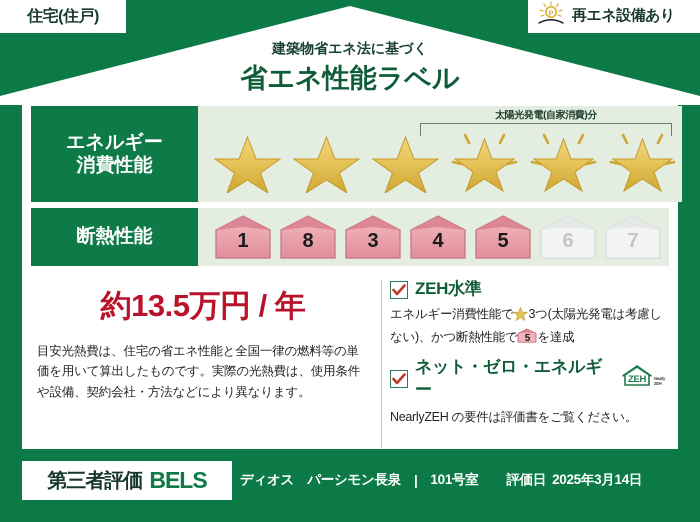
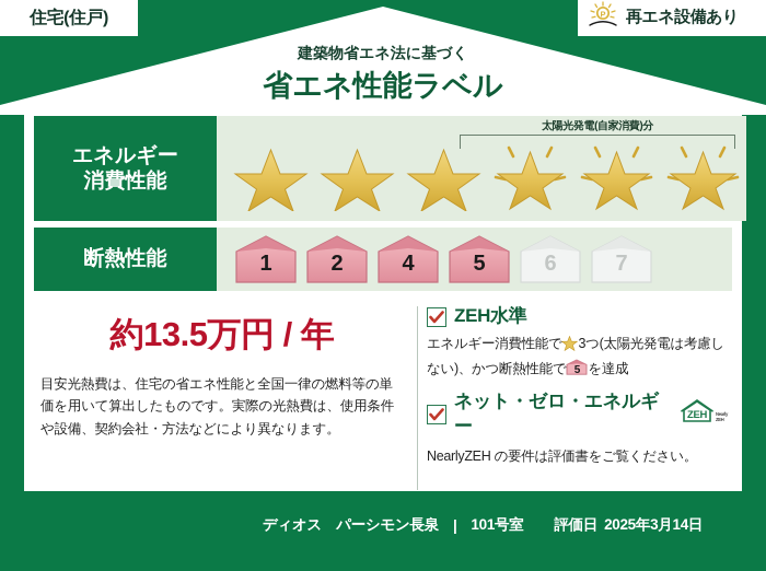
  住宅(住戸)
  P
  再エネ設備あり
  建築物省エネ法に基づく
  省エネ性能ラベル
  エネルギー
  消費性能
  太陽光発電(自家消費)分
  断熱性能
  1
- 8
+ 2
- 3
  4
  5
  6
  7
  約13.5万円 / 年
  目安光熱費は、住宅の省エネ性能と全国一律の燃料等の単価を用いて算出したものです。実際の光熱費は、使用条件や設備、契約会社・方法などにより異なります。
  ZEH水準
  エネルギー消費性能で 3つ(太陽光発電は考慮しない)、かつ断熱性能で
  5
  を達成
  ネット・ゼロ・エネルギー
  ZEH
  NearlyZEH の要件は評価書をご覧ください。
- 第三者評価
- BELS
  ディオス パーシモン長泉
  |
  101号室
  評価日
  2025年3月14日
